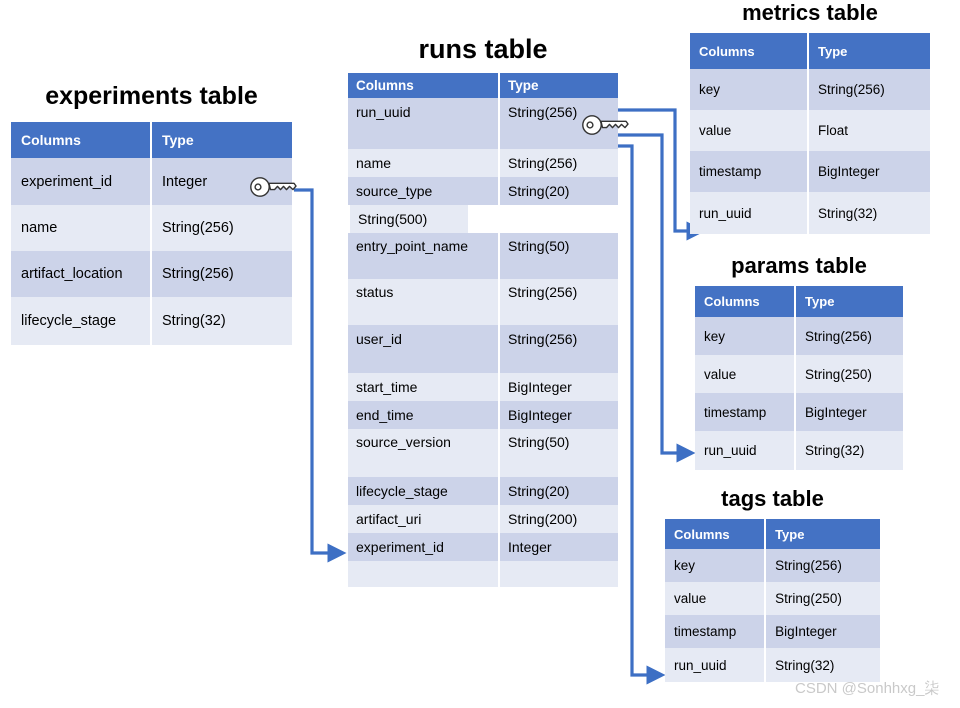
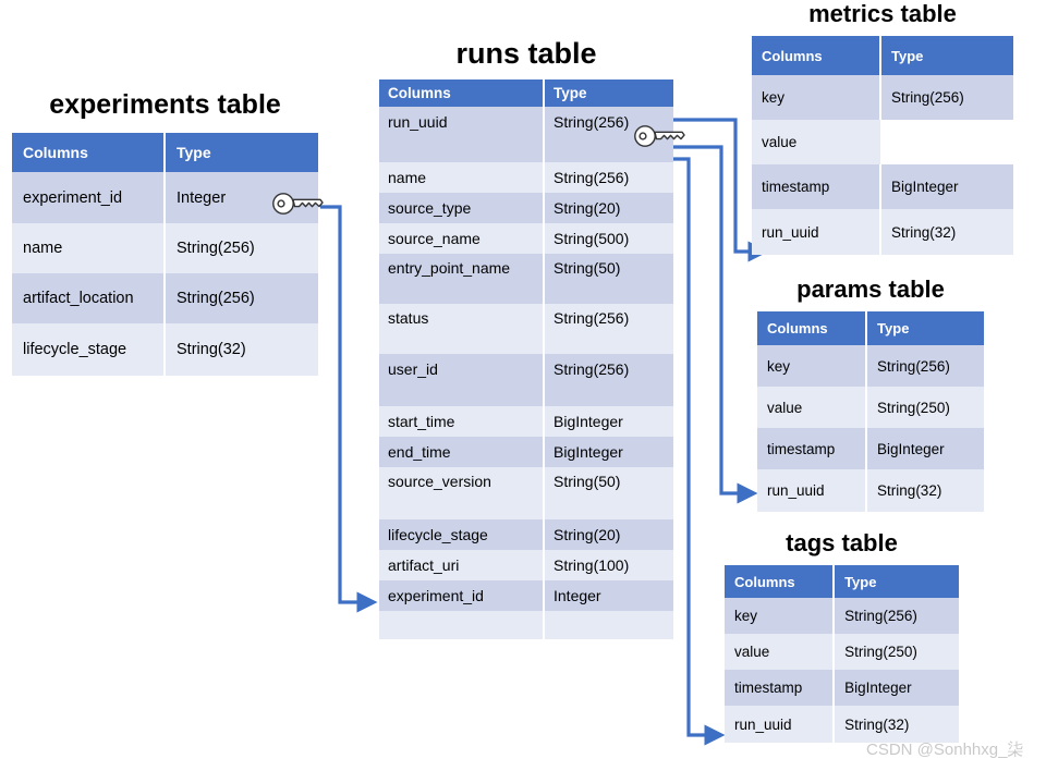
  experiments table
  Columns
  Type
  experiment_id
  Integer
  name
  String(256)
  artifact_location
  String(256)
  lifecycle_stage
  String(32)
  runs table
  Columns
  Type
  run_uuid
  String(256)
  name
  String(256)
  source_type
  String(20)
+ source_name
  String(500)
  entry_point_name
  String(50)
  status
  String(256)
  user_id
  String(256)
  start_time
  BigInteger
  end_time
  BigInteger
  source_version
  String(50)
  lifecycle_stage
  String(20)
  artifact_uri
- String(200)
+ String(100)
  experiment_id
  Integer
  metrics table
  Columns
  Type
  key
  String(256)
  value
- Float
  timestamp
  BigInteger
  run_uuid
  String(32)
  params table
  Columns
  Type
  key
  String(256)
  value
  String(250)
  timestamp
  BigInteger
  run_uuid
  String(32)
  tags table
  Columns
  Type
  key
  String(256)
  value
  String(250)
  timestamp
  BigInteger
  run_uuid
  String(32)
  CSDN @Sonhhxg_柒
